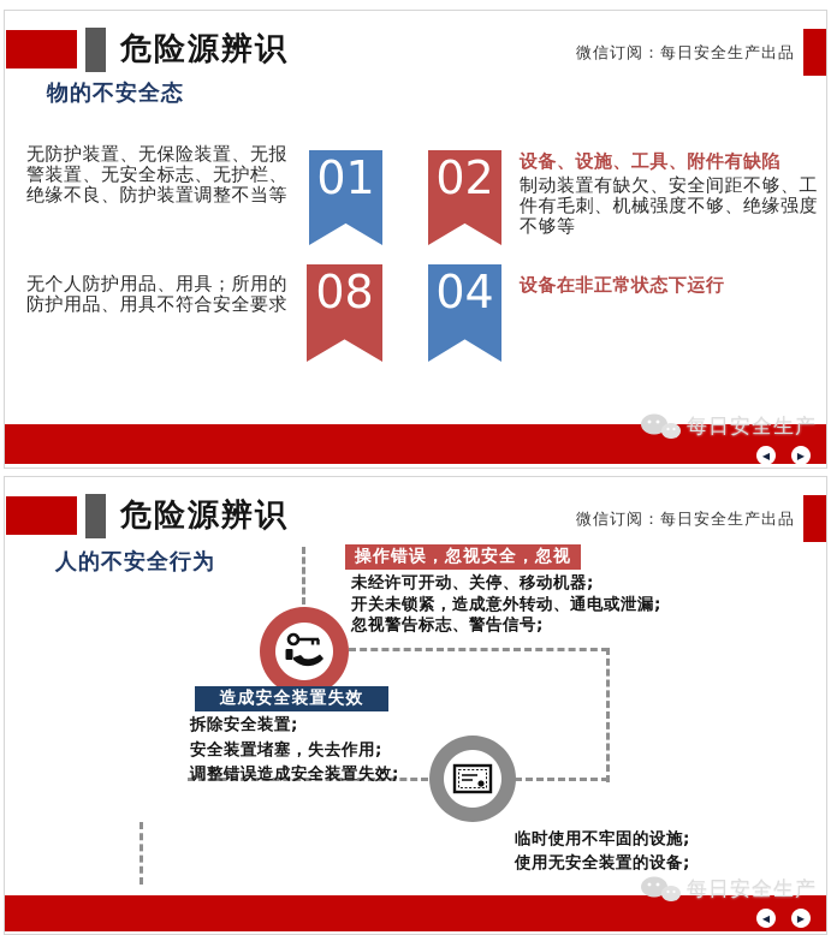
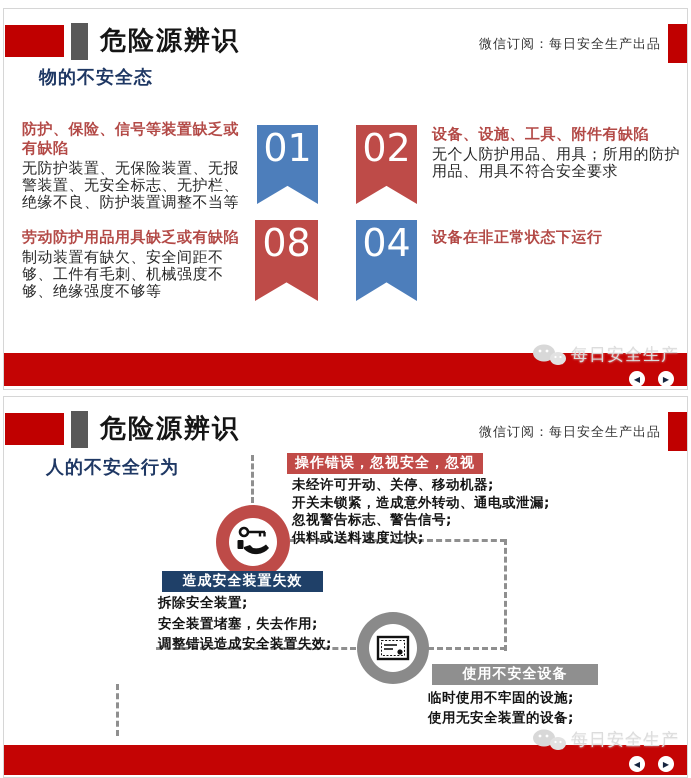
  危险源辨识
  微信订阅：每日安全生产出品
  物的不安全态
+ 防护、保险、信号等装置缺乏或有缺陷
  无防护装置、无保险装置、无报警装置、无安全标志、无护栏、绝缘不良、防护装置调整不当等
  设备、设施、工具、附件有缺陷
- 制动装置有缺欠、安全间距不够、工件有毛刺、机械强度不够、绝缘强度不够等
+ 无个人防护用品、用具；所用的防护用品、用具不符合安全要求
+ 劳动防护用品用具缺乏或有缺陷
- 无个人防护用品、用具；所用的防护用品、用具不符合安全要求
+ 制动装置有缺欠、安全间距不够、工件有毛刺、机械强度不够、绝缘强度不够等
  设备在非正常状态下运行
  01
  02
  08
  04
  每日安全生产
  ◀
  ▶
  危险源辨识
  微信订阅：每日安全生产出品
  人的不安全行为
  操作错误，忽视安全，忽视警告
  未经许可开动、关停、移动机器;
  开关未锁紧，造成意外转动、通电或泄漏;
  忽视警告标志、警告信号;
+ 供料或送料速度过快;
  造成安全装置失效
  拆除安全装置;
  安全装置堵塞，失去作用;
  调整错误造成安全装置失效;
+ 使用不安全设备
  临时使用不牢固的设施;
  使用无安全装置的设备;
  每日安全生产
  ◀
  ▶
